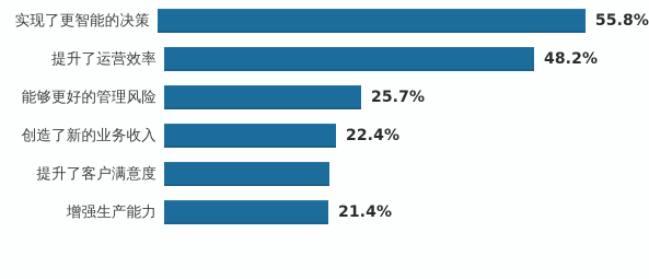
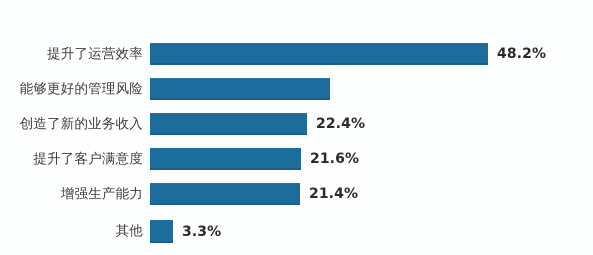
- 实现了更智能的决策
- 55.8%
  提升了运营效率
  48.2%
  能够更好的管理风险
- 25.7%
  创造了新的业务收入
  22.4%
  提升了客户满意度
+ 21.6%
  增强生产能力
  21.4%
+ 其他
+ 3.3%
